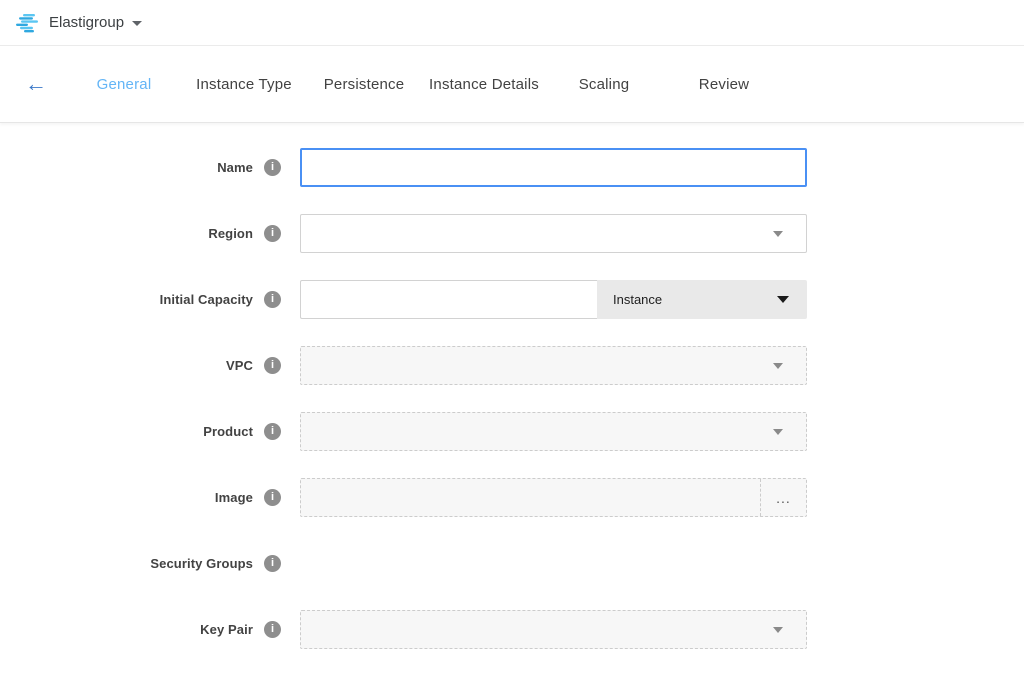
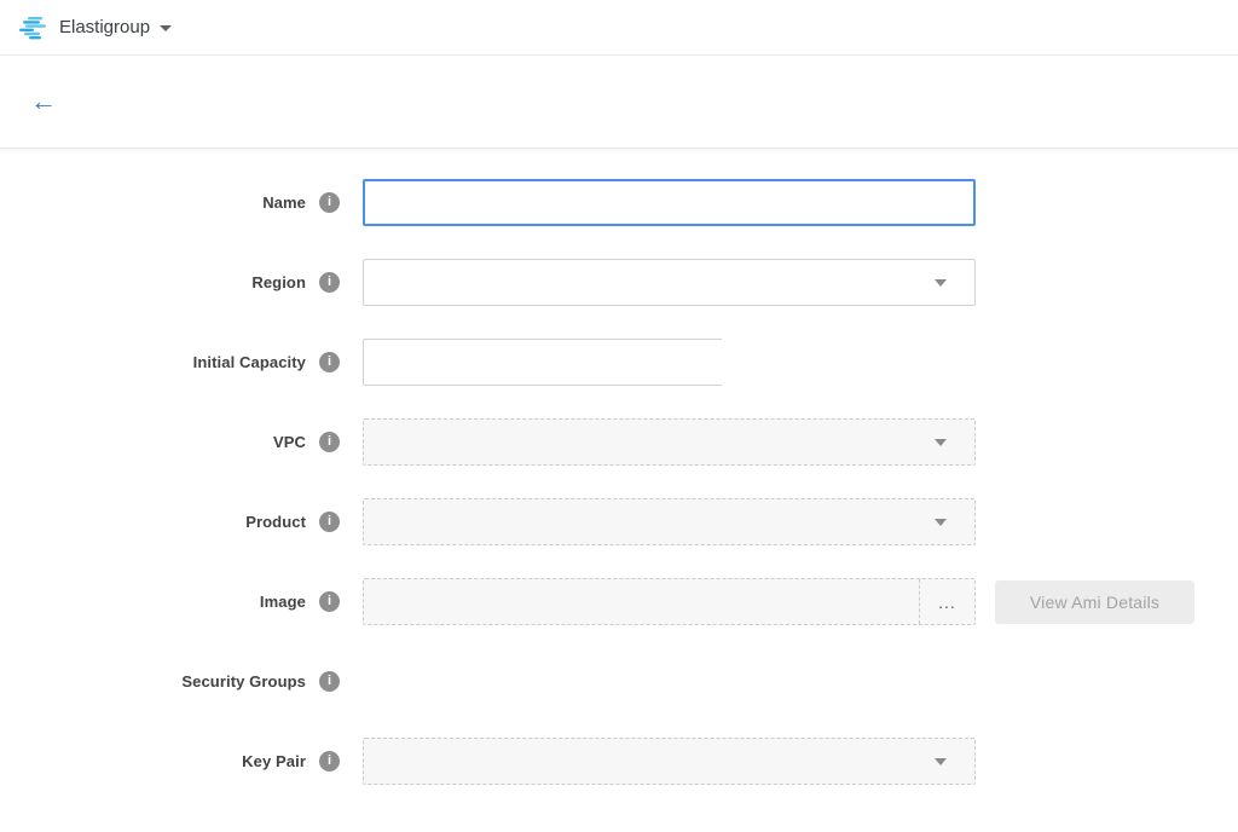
  Elastigroup
  ←
- General
- Instance Type
- Persistence
- Instance Details
- Scaling
- Review
  Name
  i
  Region
  i
  Initial Capacity
  i
- Instance
  VPC
  i
  Product
  i
  Image
  i
  ...
+ View Ami Details
  Security Groups
  i
  Key Pair
  i
